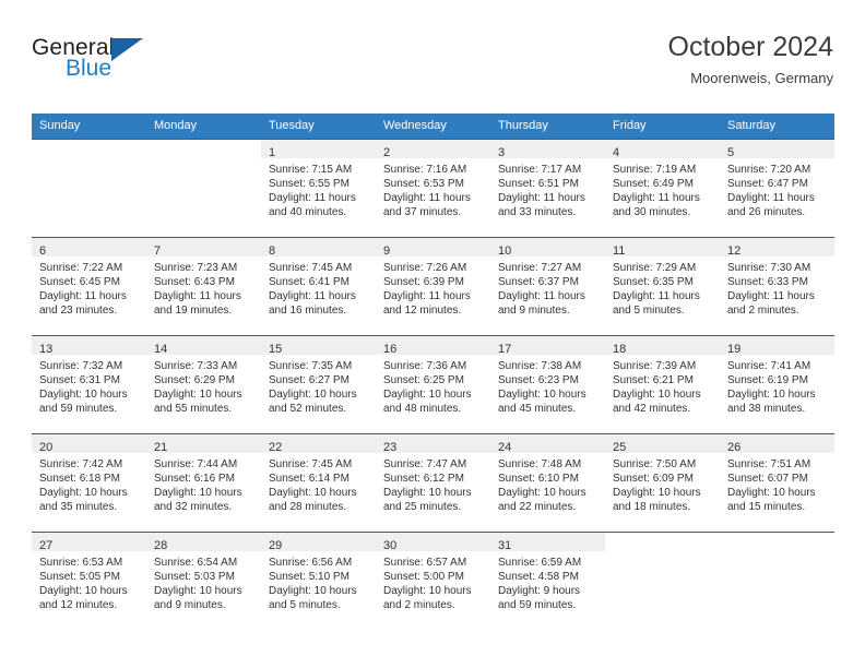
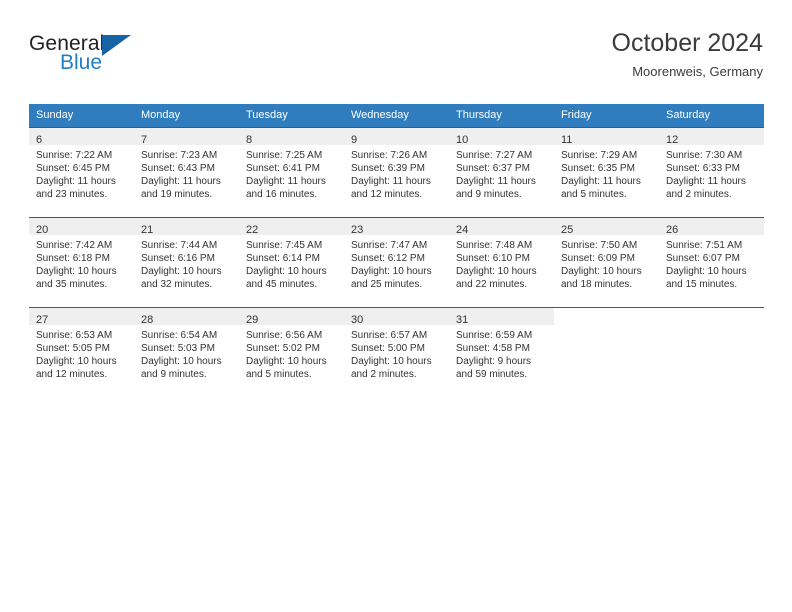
  General
  Blue
  October 2024
  Moorenweis, Germany
  Sunday	Monday	Tuesday	Wednesday	Thursday	Friday	Saturday
- 		1Sunrise: 7:15 AMSunset: 6:55 PMDaylight: 11 hoursand 40 minutes.	2Sunrise: 7:16 AMSunset: 6:53 PMDaylight: 11 hoursand 37 minutes.	3Sunrise: 7:17 AMSunset: 6:51 PMDaylight: 11 hoursand 33 minutes.	4Sunrise: 7:19 AMSunset: 6:49 PMDaylight: 11 hoursand 30 minutes.	5Sunrise: 7:20 AMSunset: 6:47 PMDaylight: 11 hoursand 26 minutes.
- 6Sunrise: 7:22 AMSunset: 6:45 PMDaylight: 11 hoursand 23 minutes.	7Sunrise: 7:23 AMSunset: 6:43 PMDaylight: 11 hoursand 19 minutes.	8Sunrise: 7:45 AMSunset: 6:41 PMDaylight: 11 hoursand 16 minutes.	9Sunrise: 7:26 AMSunset: 6:39 PMDaylight: 11 hoursand 12 minutes.	10Sunrise: 7:27 AMSunset: 6:37 PMDaylight: 11 hoursand 9 minutes.	11Sunrise: 7:29 AMSunset: 6:35 PMDaylight: 11 hoursand 5 minutes.	12Sunrise: 7:30 AMSunset: 6:33 PMDaylight: 11 hoursand 2 minutes.
+ 6Sunrise: 7:22 AMSunset: 6:45 PMDaylight: 11 hoursand 23 minutes.	7Sunrise: 7:23 AMSunset: 6:43 PMDaylight: 11 hoursand 19 minutes.	8Sunrise: 7:25 AMSunset: 6:41 PMDaylight: 11 hoursand 16 minutes.	9Sunrise: 7:26 AMSunset: 6:39 PMDaylight: 11 hoursand 12 minutes.	10Sunrise: 7:27 AMSunset: 6:37 PMDaylight: 11 hoursand 9 minutes.	11Sunrise: 7:29 AMSunset: 6:35 PMDaylight: 11 hoursand 5 minutes.	12Sunrise: 7:30 AMSunset: 6:33 PMDaylight: 11 hoursand 2 minutes.
- 13Sunrise: 7:32 AMSunset: 6:31 PMDaylight: 10 hoursand 59 minutes.	14Sunrise: 7:33 AMSunset: 6:29 PMDaylight: 10 hoursand 55 minutes.	15Sunrise: 7:35 AMSunset: 6:27 PMDaylight: 10 hoursand 52 minutes.	16Sunrise: 7:36 AMSunset: 6:25 PMDaylight: 10 hoursand 48 minutes.	17Sunrise: 7:38 AMSunset: 6:23 PMDaylight: 10 hoursand 45 minutes.	18Sunrise: 7:39 AMSunset: 6:21 PMDaylight: 10 hoursand 42 minutes.	19Sunrise: 7:41 AMSunset: 6:19 PMDaylight: 10 hoursand 38 minutes.
- 20Sunrise: 7:42 AMSunset: 6:18 PMDaylight: 10 hoursand 35 minutes.	21Sunrise: 7:44 AMSunset: 6:16 PMDaylight: 10 hoursand 32 minutes.	22Sunrise: 7:45 AMSunset: 6:14 PMDaylight: 10 hoursand 28 minutes.	23Sunrise: 7:47 AMSunset: 6:12 PMDaylight: 10 hoursand 25 minutes.	24Sunrise: 7:48 AMSunset: 6:10 PMDaylight: 10 hoursand 22 minutes.	25Sunrise: 7:50 AMSunset: 6:09 PMDaylight: 10 hoursand 18 minutes.	26Sunrise: 7:51 AMSunset: 6:07 PMDaylight: 10 hoursand 15 minutes.
+ 20Sunrise: 7:42 AMSunset: 6:18 PMDaylight: 10 hoursand 35 minutes.	21Sunrise: 7:44 AMSunset: 6:16 PMDaylight: 10 hoursand 32 minutes.	22Sunrise: 7:45 AMSunset: 6:14 PMDaylight: 10 hoursand 45 minutes.	23Sunrise: 7:47 AMSunset: 6:12 PMDaylight: 10 hoursand 25 minutes.	24Sunrise: 7:48 AMSunset: 6:10 PMDaylight: 10 hoursand 22 minutes.	25Sunrise: 7:50 AMSunset: 6:09 PMDaylight: 10 hoursand 18 minutes.	26Sunrise: 7:51 AMSunset: 6:07 PMDaylight: 10 hoursand 15 minutes.
- 27Sunrise: 6:53 AMSunset: 5:05 PMDaylight: 10 hoursand 12 minutes.	28Sunrise: 6:54 AMSunset: 5:03 PMDaylight: 10 hoursand 9 minutes.	29Sunrise: 6:56 AMSunset: 5:10 PMDaylight: 10 hoursand 5 minutes.	30Sunrise: 6:57 AMSunset: 5:00 PMDaylight: 10 hoursand 2 minutes.	31Sunrise: 6:59 AMSunset: 4:58 PMDaylight: 9 hoursand 59 minutes.
+ 27Sunrise: 6:53 AMSunset: 5:05 PMDaylight: 10 hoursand 12 minutes.	28Sunrise: 6:54 AMSunset: 5:03 PMDaylight: 10 hoursand 9 minutes.	29Sunrise: 6:56 AMSunset: 5:02 PMDaylight: 10 hoursand 5 minutes.	30Sunrise: 6:57 AMSunset: 5:00 PMDaylight: 10 hoursand 2 minutes.	31Sunrise: 6:59 AMSunset: 4:58 PMDaylight: 9 hoursand 59 minutes.
